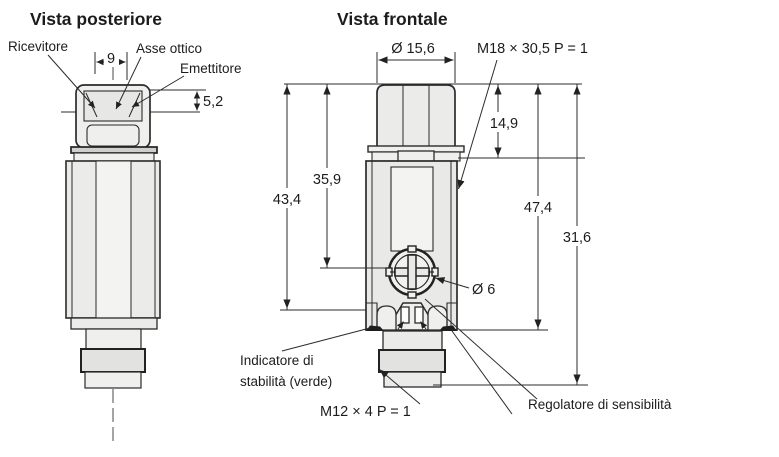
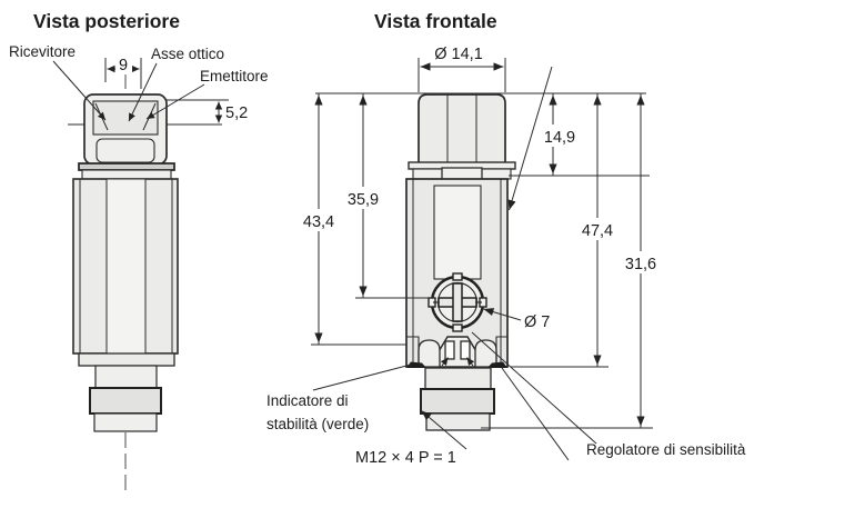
  Vista posteriore
  Vista frontale
  9
  5,2
  Ricevitore
  Asse ottico
  Emettitore
- Ø 15,6
+ Ø 14,1
- M18 × 30,5 P = 1
  14,9
  35,9
  43,4
  47,4
  31,6
- Ø 6
+ Ø 7
  Indicatore di
  stabilità (verde)
  M12 × 4 P = 1
  Regolatore di sensibilità
